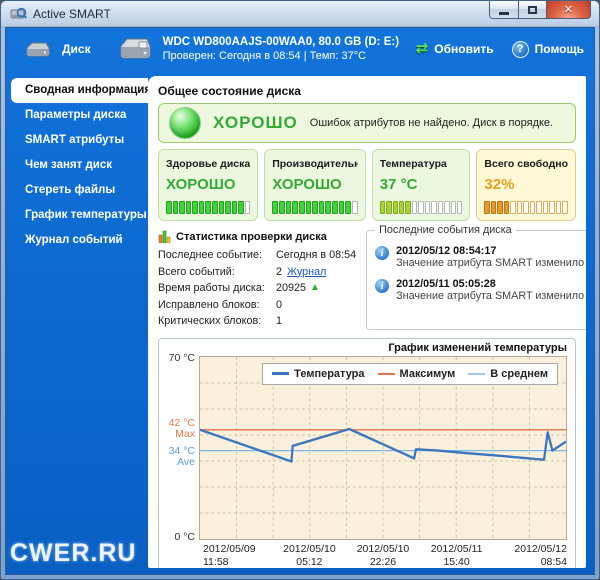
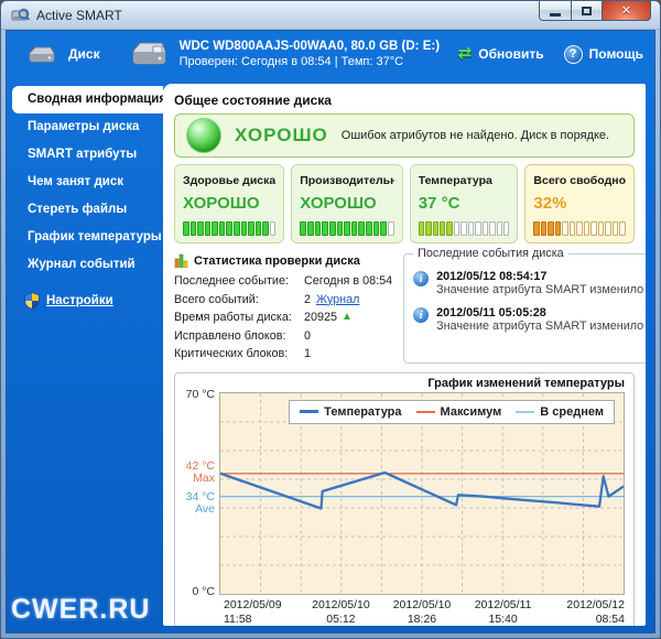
  Active SMART
  ✕
  Диск
  WDC WD800AAJS-00WAA0, 80.0 GB (D: E:)
  Проверен: Сегодня в 08:54 | Темп: 37°C
  ⇄
  Обновить
  ?
  Помощь
  Сводная информаци
  Параметры диска
  SMART атрибуты
  Чем занят диск
  Стереть файлы
  График температуры
  Журнал событий
+ Настройки
  CWER.RU
  Общее состояние диска
  ХОРОШО
  Ошибок атрибутов не найдено. Диск в порядке.
  Здоровье диска
  ХОРОШО
  Производительн
  ХОРОШО
  Температура
  37 °C
  Всего свободно
  32%
  Статистика проверки диска
  Последнее событие:
  Сегодня в 08:54
  Всего событий:
  2
  Журнал
  Время работы диска:
  20925
  ▲
  Исправлено блоков:
  0
  Критических блоков:
  1
  Последние события диска
  i
  2012/05/12 08:54:17
  Значение атрибута SMART изменило
  i
  2012/05/11 05:05:28
  Значение атрибута SMART изменило
  График изменений температуры
  70 °C
  42 °C
  Max
  34 °C
  Ave
  0 °C
  Температура
  Максимум
  В среднем
  2012/05/09
  11:58
  2012/05/10
  05:12
  2012/05/10
- 22:26
+ 18:26
  2012/05/11
  15:40
  2012/05/12
  08:54
